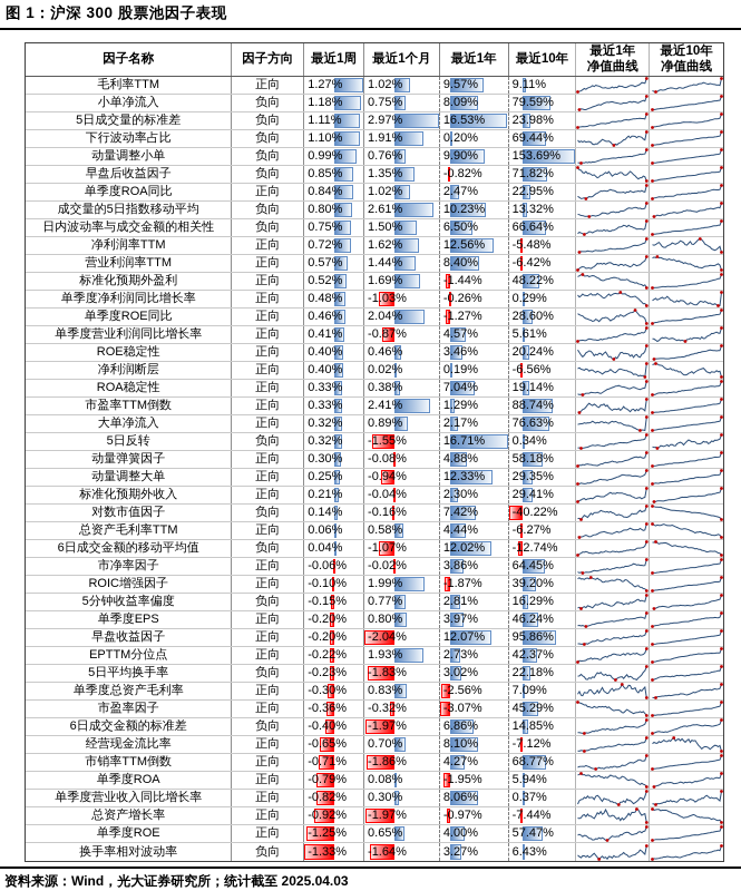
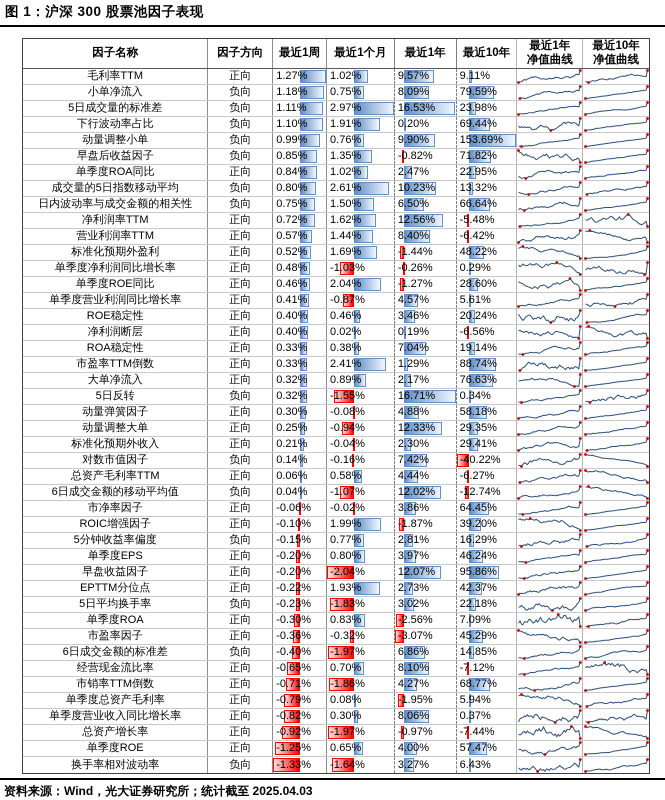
  图 1：沪深 300 股票池因子表现
  因子名称
  因子方向
  最近1周
  最近1个月
  最近1年
  最近10年
  最近1年
  净值曲线
  最近10年
  净值曲线
  毛利率TTM
  正向
  1.27%
  1.02%
  9.57%
  9.11%
  小单净流入
  负向
  1.18%
  0.75%
  8.09%
  79.59%
  5日成交量的标准差
  负向
  1.11%
  2.97%
  16.53%
  23.98%
  下行波动率占比
  负向
  1.10%
  1.91%
  0.20%
  69.44%
  动量调整小单
  负向
  0.99%
  0.76%
  9.90%
  153.69%
  早盘后收益因子
  负向
  0.85%
  1.35%
  -0.82%
  71.82%
  单季度ROA同比
  正向
  0.84%
  1.02%
  2.47%
  22.95%
  成交量的5日指数移动平均
  负向
  0.80%
  2.61%
  10.23%
  13.32%
  日内波动率与成交金额的相关性
  负向
  0.75%
  1.50%
  6.50%
  66.64%
  净利润率TTM
  正向
  0.72%
  1.62%
  12.56%
  -5.48%
  营业利润率TTM
  正向
  0.57%
  1.44%
  8.40%
  -6.42%
  标准化预期外盈利
  正向
  0.52%
  1.69%
  -1.44%
  48.22%
  单季度净利润同比增长率
  正向
  0.48%
  -1.03%
  -0.26%
  0.29%
  单季度ROE同比
  正向
  0.46%
  2.04%
  -1.27%
  28.60%
  单季度营业利润同比增长率
  正向
  0.41%
  -0.87%
  4.57%
  5.61%
  ROE稳定性
  正向
  0.40%
  0.46%
  3.46%
  20.24%
  净利润断层
  正向
  0.40%
  0.02%
  0.19%
  -6.56%
  ROA稳定性
  正向
  0.33%
  0.38%
  7.04%
  19.14%
  市盈率TTM倒数
  正向
  0.33%
  2.41%
  1.29%
  88.74%
  大单净流入
  正向
  0.32%
  0.89%
  2.17%
  76.63%
  5日反转
  负向
  0.32%
  -1.55%
  16.71%
  0.34%
  动量弹簧因子
  正向
  0.30%
  -0.08%
  4.88%
  58.18%
  动量调整大单
  正向
  0.25%
  -0.94%
  12.33%
  29.35%
  标准化预期外收入
  正向
  0.21%
  -0.04%
  2.30%
  29.41%
  对数市值因子
  负向
  0.14%
  -0.16%
  7.42%
  -40.22%
  总资产毛利率TTM
  正向
  0.06%
  0.58%
  4.44%
  -6.27%
  6日成交金额的移动平均值
  负向
  0.04%
  -1.07%
  12.02%
  -12.74%
  市净率因子
  正向
  -0.06%
  -0.02%
  3.86%
  64.45%
  ROIC增强因子
  正向
  -0.10%
  1.99%
  -1.87%
  39.20%
  5分钟收益率偏度
  负向
  -0.15%
  0.77%
  2.81%
  16.29%
  单季度EPS
  正向
  -0.20%
  0.80%
  3.97%
  46.24%
  早盘收益因子
  正向
  -0.20%
  -2.04%
  12.07%
  95.86%
  EPTTM分位点
  正向
  -0.22%
  1.93%
  2.73%
  42.37%
  5日平均换手率
  负向
  -0.23%
  -1.83%
  3.02%
  22.18%
- 单季度总资产毛利率
+ 单季度ROA
  正向
  -0.30%
  0.83%
  -2.56%
  7.09%
  市盈率因子
  正向
  -0.36%
  -0.32%
  -3.07%
  45.29%
  6日成交金额的标准差
  负向
  -0.40%
  -1.97%
  6.86%
  14.85%
  经营现金流比率
  正向
  -0.65%
  0.70%
  8.10%
  -7.12%
  市销率TTM倒数
  正向
  -0.71%
  -1.86%
  4.27%
  68.77%
- 单季度ROA
+ 单季度总资产毛利率
  正向
  -0.79%
  0.08%
  -1.95%
  5.94%
  单季度营业收入同比增长率
  正向
  -0.82%
  0.30%
  8.06%
  0.37%
  总资产增长率
  正向
  -0.92%
  -1.97%
  -0.97%
  -7.44%
  单季度ROE
  正向
  -1.25%
  0.65%
  4.00%
  57.47%
  换手率相对波动率
  负向
  -1.33%
  -1.64%
  3.27%
  6.43%
  资料来源：Wind，光大证券研究所；统计截至 2025.04.03
